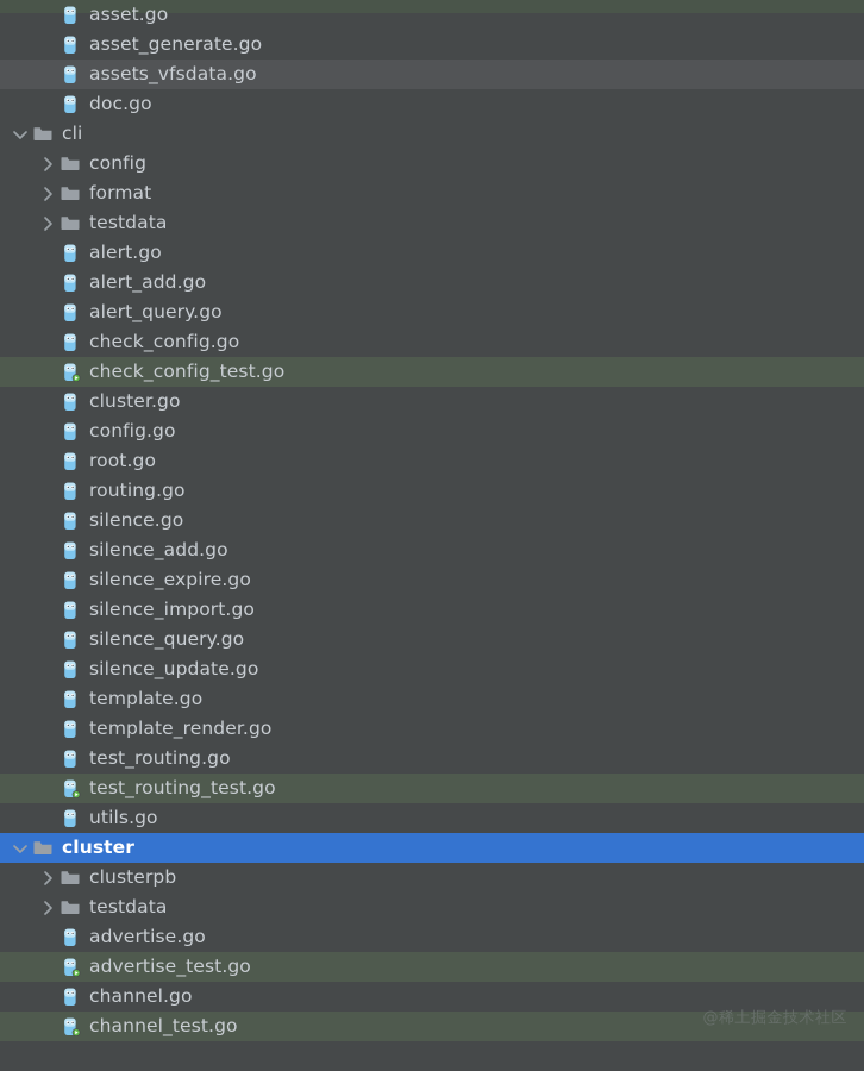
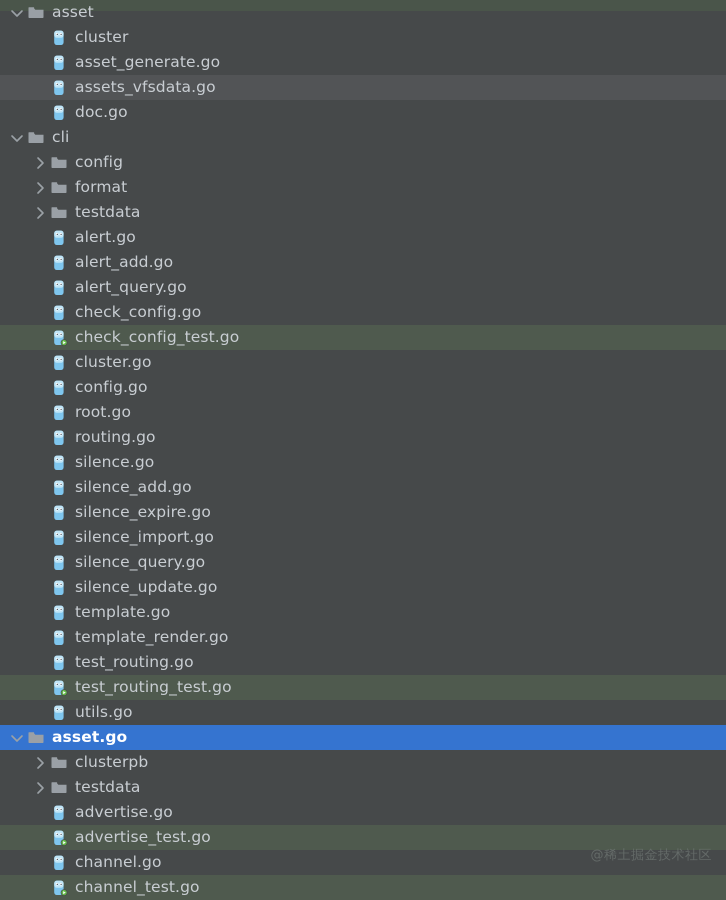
+ asset
- asset.go
+ cluster
  asset_generate.go
  assets_vfsdata.go
  doc.go
  cli
  config
  format
  testdata
  alert.go
  alert_add.go
  alert_query.go
  check_config.go
  check_config_test.go
  cluster.go
  config.go
  root.go
  routing.go
  silence.go
  silence_add.go
  silence_expire.go
  silence_import.go
  silence_query.go
  silence_update.go
  template.go
  template_render.go
  test_routing.go
  test_routing_test.go
  utils.go
- cluster
+ asset.go
  clusterpb
  testdata
  advertise.go
  advertise_test.go
  channel.go
  channel_test.go
  @稀土掘金技术社区
